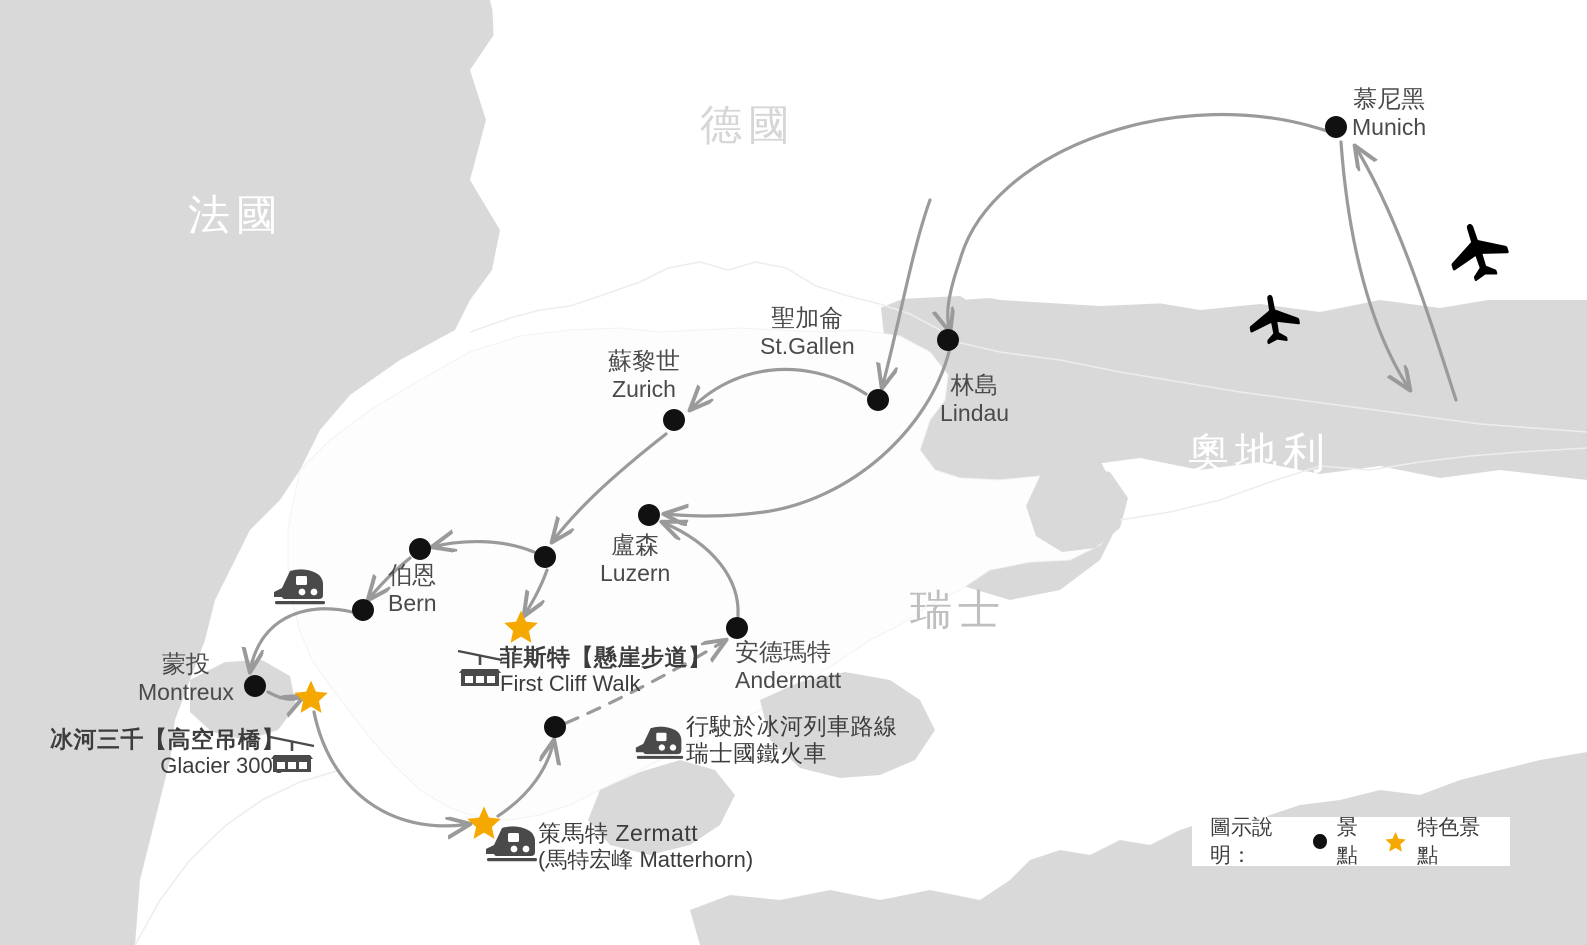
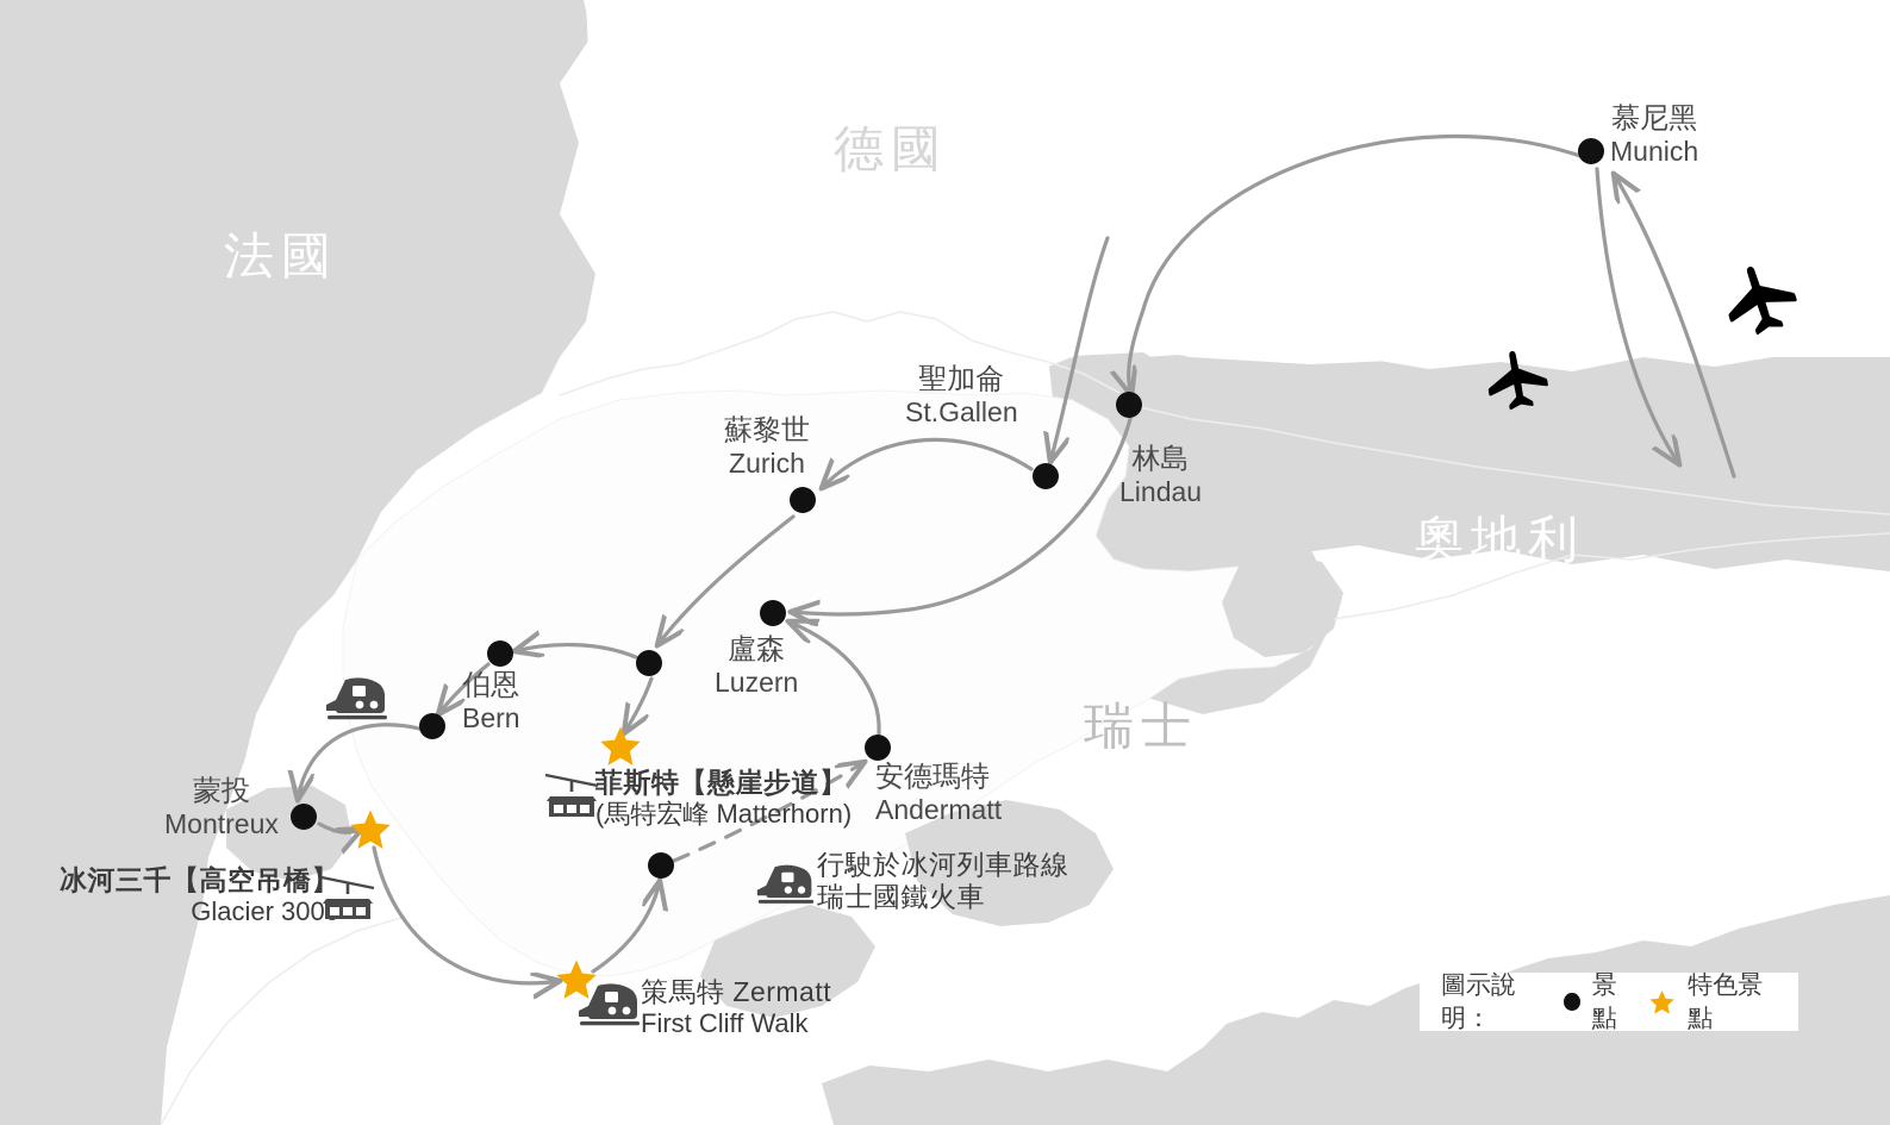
  法國
  德國
  奧地利
  瑞士
  慕尼黑
  Munich
  林島
  Lindau
  聖加侖
  St.Gallen
  蘇黎世
  Zurich
  伯恩
  Bern
  盧森
  Luzern
  安德瑪特
  Andermatt
  蒙投
  Montreux
  冰河三千【高空吊橋】
  Glacier 300
  菲斯特【懸崖步道】
- First Cliff Walk
+ (馬特宏峰 Matterhorn)
  策馬特 Zermatt
- (馬特宏峰 Matterhorn)
+ First Cliff Walk
  行駛於冰河列車路線
  瑞士國鐵火車
  圖示說明：
  景點
  特色景點
